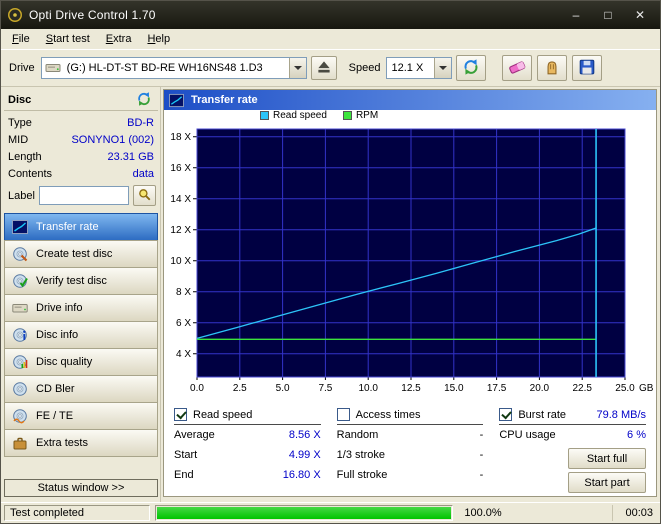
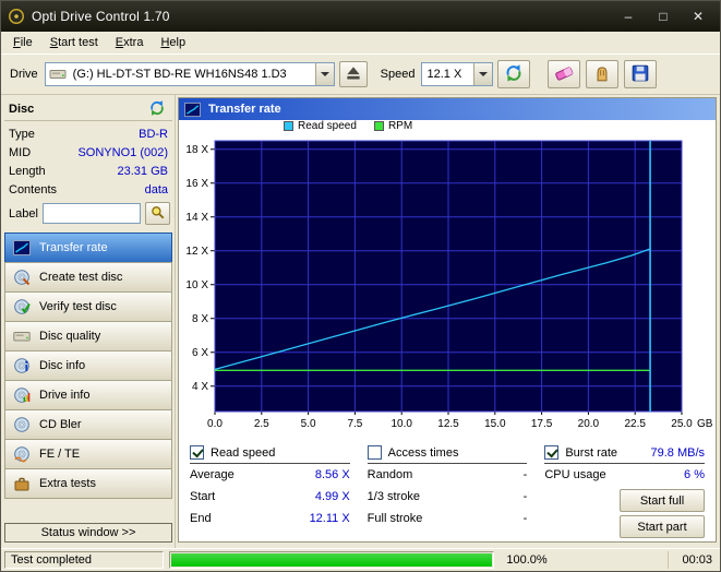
  Opti Drive Control 1.70
  –
  □
  ✕
  File
  Start test
  Extra
  Help
  Drive
  (G:) HL-DT-ST BD-RE WH16NS48 1.D3
  Speed
  12.1 X
  Disc
  Type
  BD-R
  MID
  SONYNO1 (002)
  Length
  23.31 GB
  Contents
  data
  Label
  Transfer rate
  Create test disc
  Verify test disc
- Drive info
+ Disc quality
  Disc info
- Disc quality
+ Drive info
  CD Bler
  FE / TE
  Extra tests
  Status window >>
  Transfer rate
  Read speed
  RPM
  0.0
  2.5
  5.0
  7.5
  10.0
  12.5
  15.0
  17.5
  20.0
  22.5
  25.0
  4 X
  6 X
  8 X
  10 X
  12 X
  14 X
  16 X
  18 X
  GB
  Read speed
  Average
  8.56 X
  Start
  4.99 X
  End
- 16.80 X
+ 12.11 X
  Access times
  Random
  -
  1/3 stroke
  -
  Full stroke
  -
  Burst rate
  79.8 MB/s
  CPU usage
  6 %
  Start full
  Start part
  Test completed
  100.0%
  00:03
